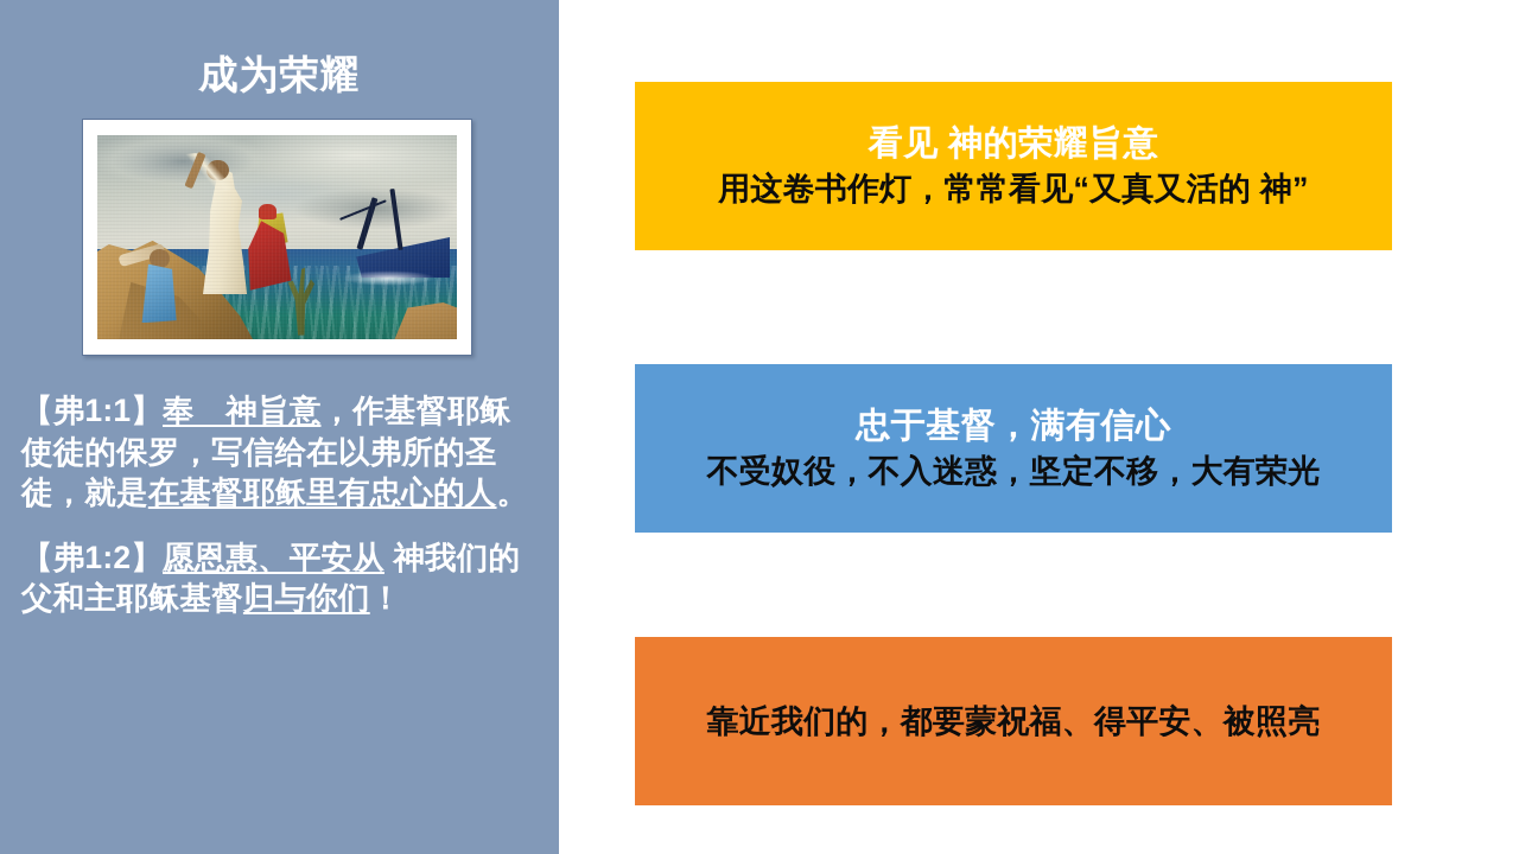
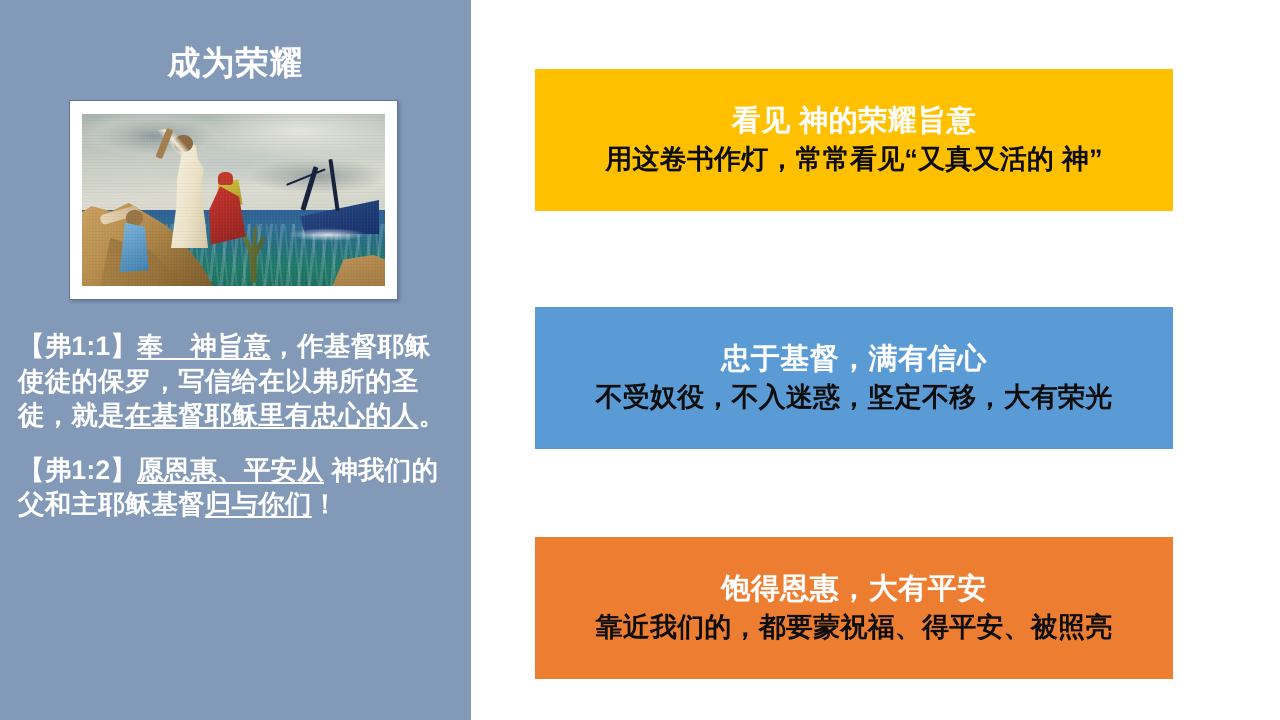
  成为荣耀
  【弗1:1】奉 神旨意，作基督耶稣使徒的保罗，写信给在以弗所的圣徒，就是在基督耶稣里有忠心的人。
  【弗1:2】愿恩惠、平安从 神我们的父和主耶稣基督归与你们！
  看见 神的荣耀旨意
  用这卷书作灯，常常看见“又真又活的 神”
  忠于基督，满有信心
  不受奴役，不入迷惑，坚定不移，大有荣光
+ 饱得恩惠，大有平安
  靠近我们的，都要蒙祝福、得平安、被照亮
